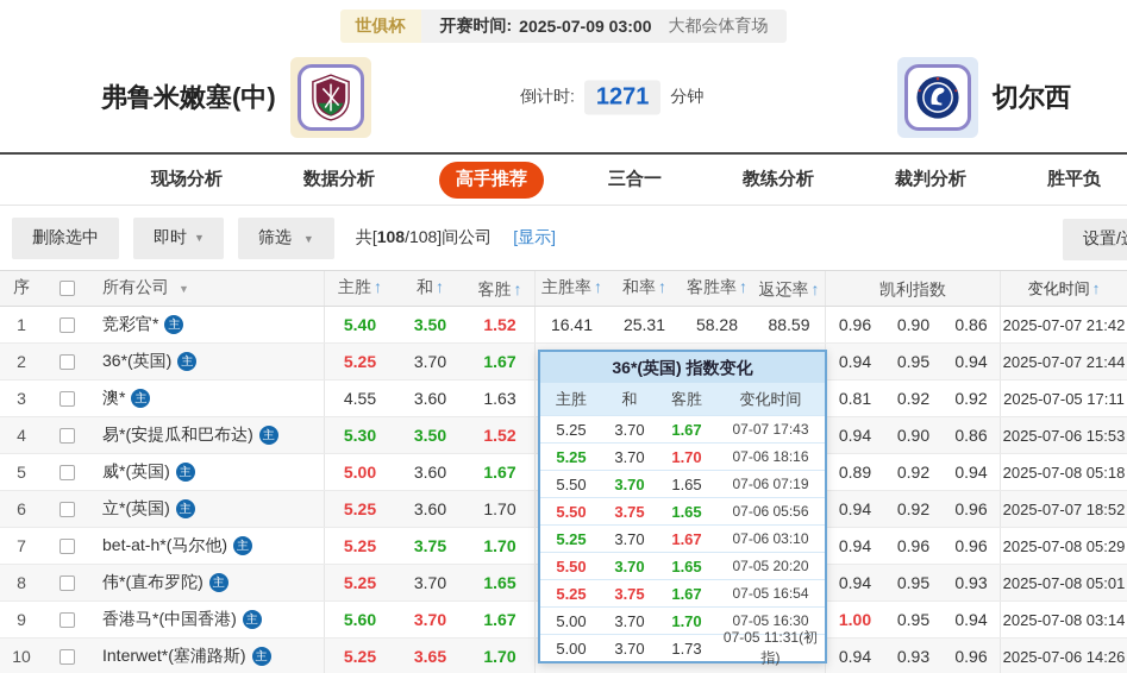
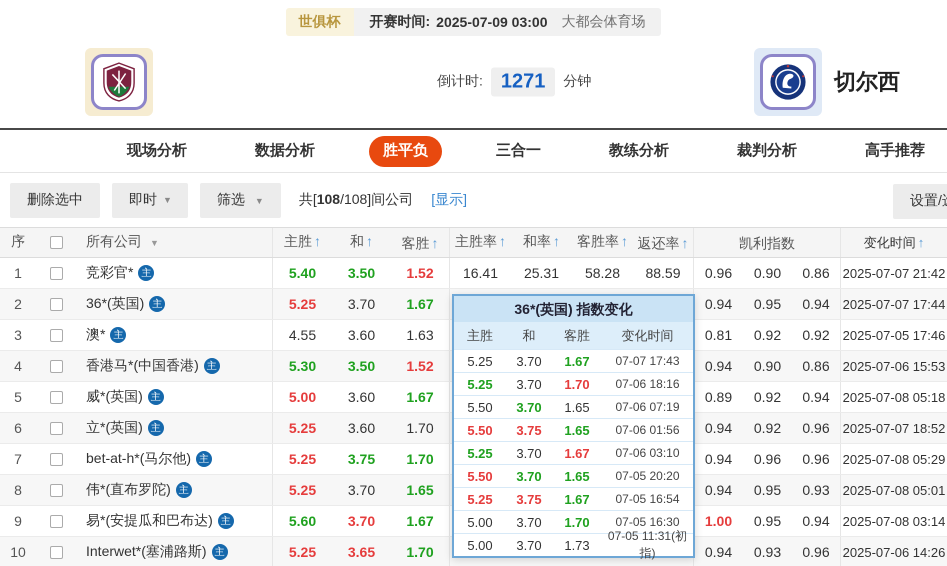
  世俱杯
  开赛时间:
  2025-07-09 03:00
  大都会体育场
- 弗鲁米嫩塞(中)
  倒计时:
  1271
  分钟
  切尔西
  现场分析
  数据分析
- 高手推荐
+ 胜平负
  三合一
  教练分析
  裁判分析
- 胜平负
+ 高手推荐
  删除选中
  即时
  ▼
  筛选 ▼
  共[108/108]间公司
  [显示]
  序
  所有公司
  ▼
  主胜 ↑
  和 ↑
  客胜 ↑
  主胜率 ↑
  和率 ↑
  客胜率 ↑
  返还率 ↑
  凯利指数
  变化时间 ↑
  1
  竞彩官*
  主
  5.40
  3.50
  1.52
  16.41
  25.31
  58.28
  88.59
  0.96
  0.90
  0.86
  2025-07-07 21:42
  2
  36*(英国)
  主
  5.25
  3.70
  1.67
  0.94
  0.95
  0.94
- 2025-07-07 21:44
+ 2025-07-07 17:44
  3
  澳*
  主
  4.55
  3.60
  1.63
  0.81
  0.92
  0.92
- 2025-07-05 17:11
+ 2025-07-05 17:46
  4
- 易*(安提瓜和巴布达)
+ 香港马*(中国香港)
  主
  5.30
  3.50
  1.52
  0.94
  0.90
  0.86
  2025-07-06 15:53
  5
  威*(英国)
  主
  5.00
  3.60
  1.67
  0.89
  0.92
  0.94
  2025-07-08 05:18
  6
  立*(英国)
  主
  5.25
  3.60
  1.70
  0.94
  0.92
  0.96
  2025-07-07 18:52
  7
  bet-at-h*(马尔他)
  主
  5.25
  3.75
  1.70
  0.94
  0.96
  0.96
  2025-07-08 05:29
  8
  伟*(直布罗陀)
  主
  5.25
  3.70
  1.65
  0.94
  0.95
  0.93
  2025-07-08 05:01
  9
- 香港马*(中国香港)
+ 易*(安提瓜和巴布达)
  主
  5.60
  3.70
  1.67
  1.00
  0.95
  0.94
  2025-07-08 03:14
  10
  Interwet*(塞浦路斯)
  主
  5.25
  3.65
  1.70
  0.94
  0.93
  0.96
  2025-07-06 14:26
  36*(英国) 指数变化
  主胜
  和
  客胜
  变化时间
  5.25
  3.70
  1.67
  07-07 17:43
  5.25
  3.70
  1.70
  07-06 18:16
  5.50
  3.70
  1.65
  07-06 07:19
  5.50
  3.75
  1.65
- 07-06 05:56
+ 07-06 01:56
  5.25
  3.70
  1.67
  07-06 03:10
  5.50
  3.70
  1.65
  07-05 20:20
  5.25
  3.75
  1.67
  07-05 16:54
  5.00
  3.70
  1.70
  07-05 16:30
  5.00
  3.70
  1.73
  07-05 11:31(初指)
